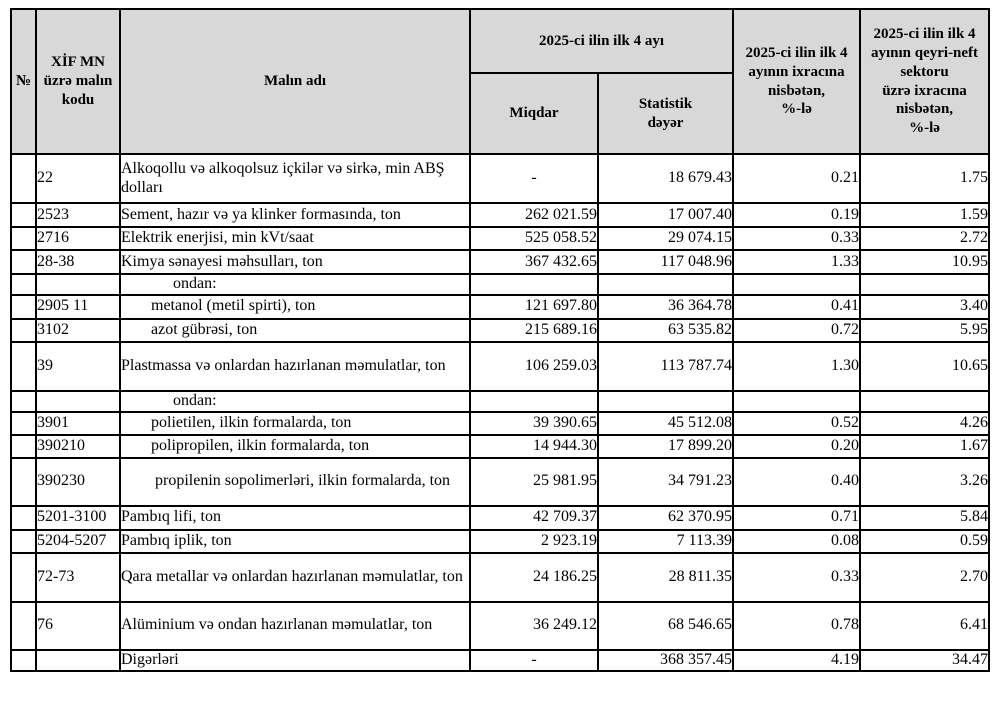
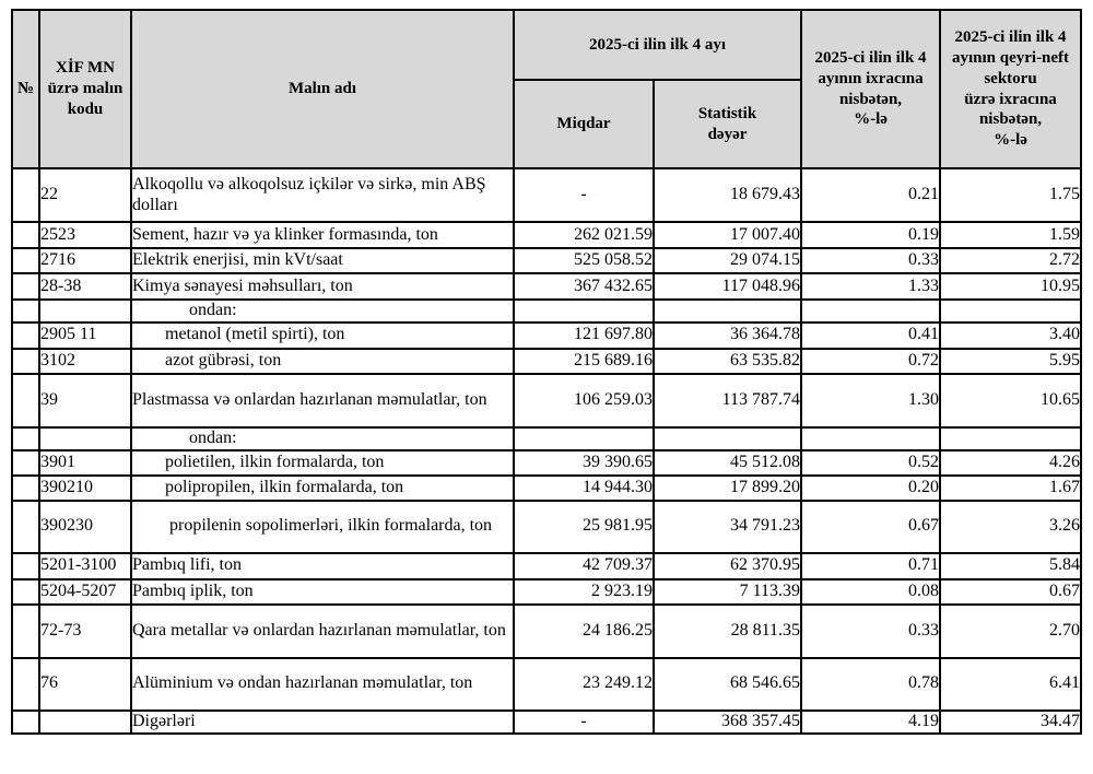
  №	XİF MN üzrə malın kodu	Malın adı	2025-ci ilin ilk 4 ayı	2025-ci ilin ilk 4 ayının ixracına nisbətən, %-lə	2025-ci ilin ilk 4 ayının qeyri-neft sektoru üzrə ixracına nisbətən, %-lə
  Miqdar	Statistik dəyər
  	22	Alkoqollu və alkoqolsuz içkilər və sirkə, min ABŞ dolları	-	18 679.43	0.21	1.75
  	2523	Sement, hazır və ya klinker formasında, ton	262 021.59	17 007.40	0.19	1.59
  	2716	Elektrik enerjisi, min kVt/saat	525 058.52	29 074.15	0.33	2.72
  	28-38	Kimya sənayesi məhsulları, ton	367 432.65	117 048.96	1.33	10.95
  		ondan:
  	2905 11	metanol (metil spirti), ton	121 697.80	36 364.78	0.41	3.40
  	3102	azot gübrəsi, ton	215 689.16	63 535.82	0.72	5.95
  	39	Plastmassa və onlardan hazırlanan məmulatlar, ton	106 259.03	113 787.74	1.30	10.65
  		ondan:
  	3901	polietilen, ilkin formalarda, ton	39 390.65	45 512.08	0.52	4.26
  	390210	polipropilen, ilkin formalarda, ton	14 944.30	17 899.20	0.20	1.67
- 	390230	propilenin sopolimerləri, ilkin formalarda, ton	25 981.95	34 791.23	0.40	3.26
+ 	390230	propilenin sopolimerləri, ilkin formalarda, ton	25 981.95	34 791.23	0.67	3.26
  	5201-3100	Pambıq lifi, ton	42 709.37	62 370.95	0.71	5.84
- 	5204-5207	Pambıq iplik, ton	2 923.19	7 113.39	0.08	0.59
+ 	5204-5207	Pambıq iplik, ton	2 923.19	7 113.39	0.08	0.67
  	72-73	Qara metallar və onlardan hazırlanan məmulatlar, ton	24 186.25	28 811.35	0.33	2.70
- 	76	Alüminium və ondan hazırlanan məmulatlar, ton	36 249.12	68 546.65	0.78	6.41
+ 	76	Alüminium və ondan hazırlanan məmulatlar, ton	23 249.12	68 546.65	0.78	6.41
  		Digərləri	-	368 357.45	4.19	34.47
